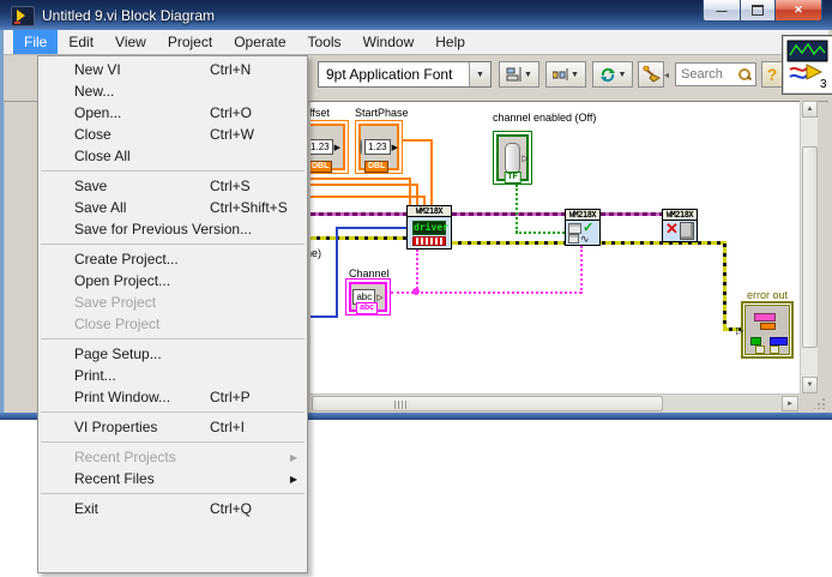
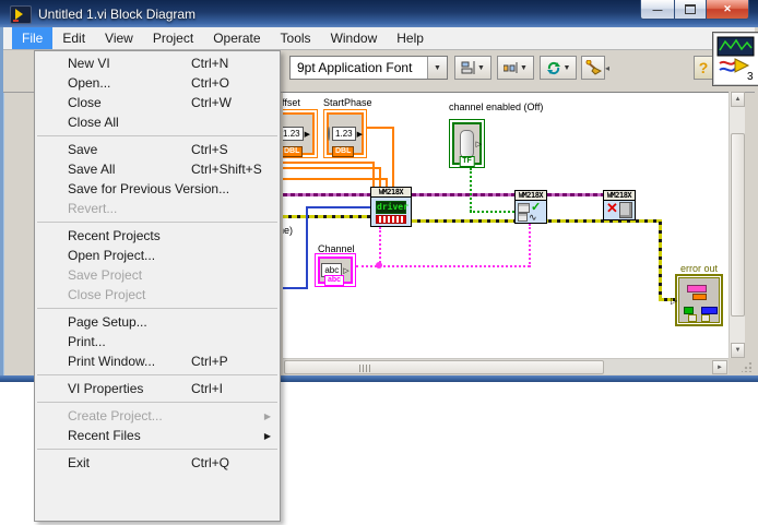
- Untitled 9.vi Block Diagram
+ Untitled 1.vi Block Diagram
  —
  ✕
  File
  Edit
  View
  Project
  Operate
  Tools
  Window
  Help
  9pt Application Font
  ◂
- Search
  ?
  3
  ffset
  StartPhase
  channel enabled (Off)
  Channel
  error out
  1.23
  1.23
  abc
  WM218X
  driver
  WM218X
  ✓
  ∿
  WM218X
  ✕
  ▷
  New VI
  Ctrl+N
- New...
  Open...
  Ctrl+O
  Close
  Ctrl+W
  Close All
  Save
  Ctrl+S
  Save All
  Ctrl+Shift+S
  Save for Previous Version...
+ Revert...
- Create Project...
+ Recent Projects
  Open Project...
  Save Project
  Close Project
  Page Setup...
  Print...
  Print Window...
  Ctrl+P
  VI Properties
  Ctrl+I
- Recent Projects
+ Create Project...
  ▶
  Recent Files
  ▶
  Exit
  Ctrl+Q
